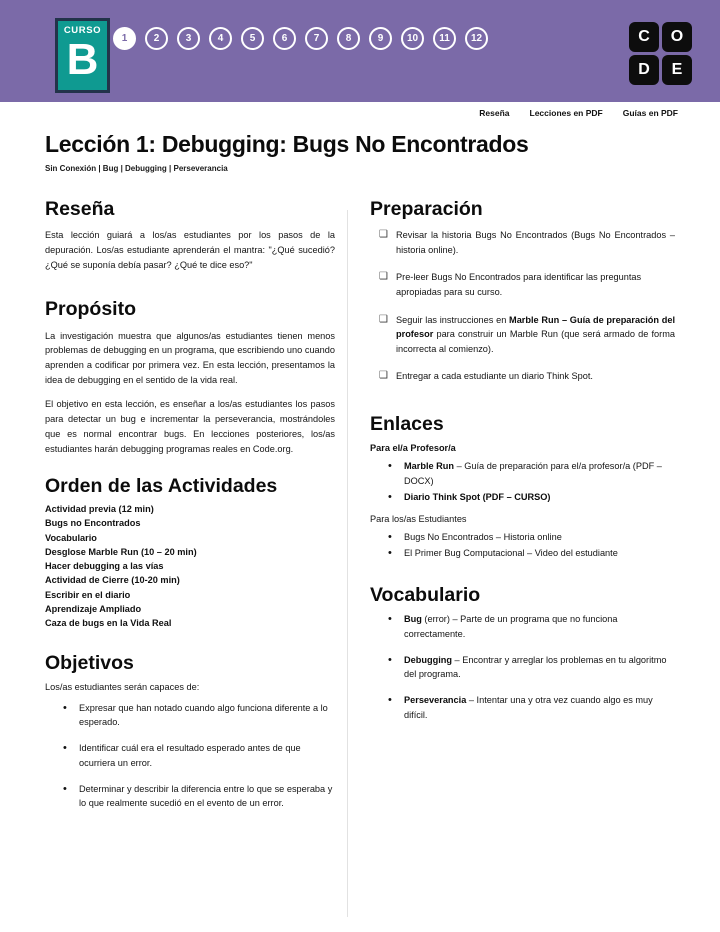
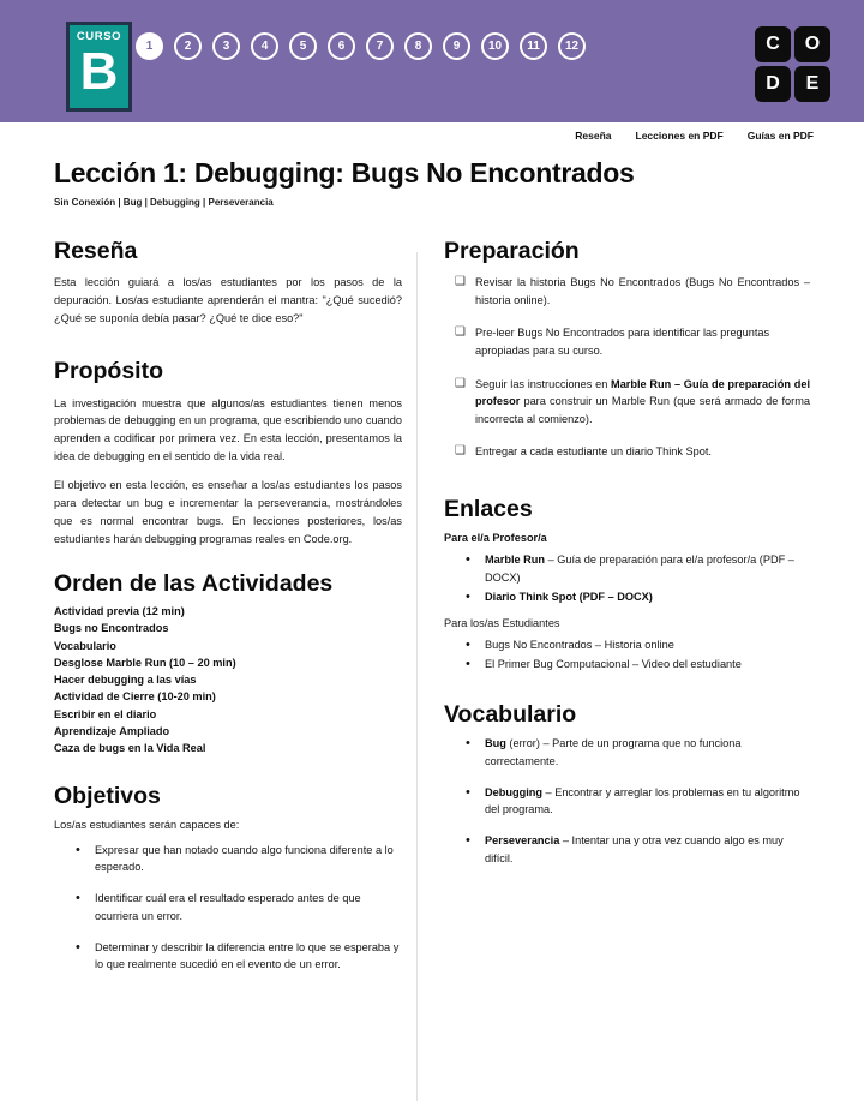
  CURSO
  B
  1
  2
  3
  4
  5
  6
  7
  8
  9
  10
  11
  12
  C
  O
  D
  E
  Reseña
  Lecciones en PDF
  Guías en PDF
  Lección 1: Debugging: Bugs No Encontrados
  Sin Conexión | Bug | Debugging | Perseverancia
  Reseña
  Esta lección guiará a los/as estudiantes por los pasos de la depuración. Los/as estudiante aprenderán el mantra: "¿Qué sucedió? ¿Qué se suponía debía pasar? ¿Qué te dice eso?"
  Propósito
  La investigación muestra que algunos/as estudiantes tienen menos problemas de debugging en un programa, que escribiendo uno cuando aprenden a codificar por primera vez. En esta lección, presentamos la idea de debugging en el sentido de la vida real.
  El objetivo en esta lección, es enseñar a los/as estudiantes los pasos para detectar un bug e incrementar la perseverancia, mostrándoles que es normal encontrar bugs. En lecciones posteriores, los/as estudiantes harán debugging programas reales en Code.org.
  Orden de las Actividades
  Actividad previa (12 min)
  Bugs no Encontrados
  Vocabulario
  Desglose Marble Run (10 – 20 min)
  Hacer debugging a las vías
  Actividad de Cierre (10-20 min)
  Escribir en el diario
  Aprendizaje Ampliado
  Caza de bugs en la Vida Real
  Objetivos
  Los/as estudiantes serán capaces de:
  Expresar que han notado cuando algo funciona diferente a lo esperado.
  Identificar cuál era el resultado esperado antes de que ocurriera un error.
  Determinar y describir la diferencia entre lo que se esperaba y lo que realmente sucedió en el evento de un error.
  Preparación
  Revisar la historia Bugs No Encontrados (Bugs No Encontrados – historia online).
  Pre-leer Bugs No Encontrados para identificar las preguntas apropiadas para su curso.
  Seguir las instrucciones en Marble Run – Guía de preparación del profesor para construir un Marble Run (que será armado de forma incorrecta al comienzo).
  Entregar a cada estudiante un diario Think Spot.
  Enlaces
  Para el/a Profesor/a
  Marble Run – Guía de preparación para el/a profesor/a (PDF – DOCX)
- Diario Think Spot (PDF – CURSO)
+ Diario Think Spot (PDF – DOCX)
  Para los/as Estudiantes
  Bugs No Encontrados – Historia online
  El Primer Bug Computacional – Video del estudiante
  Vocabulario
  Bug (error) – Parte de un programa que no funciona correctamente.
  Debugging – Encontrar y arreglar los problemas en tu algoritmo del programa.
  Perseverancia – Intentar una y otra vez cuando algo es muy difícil.
